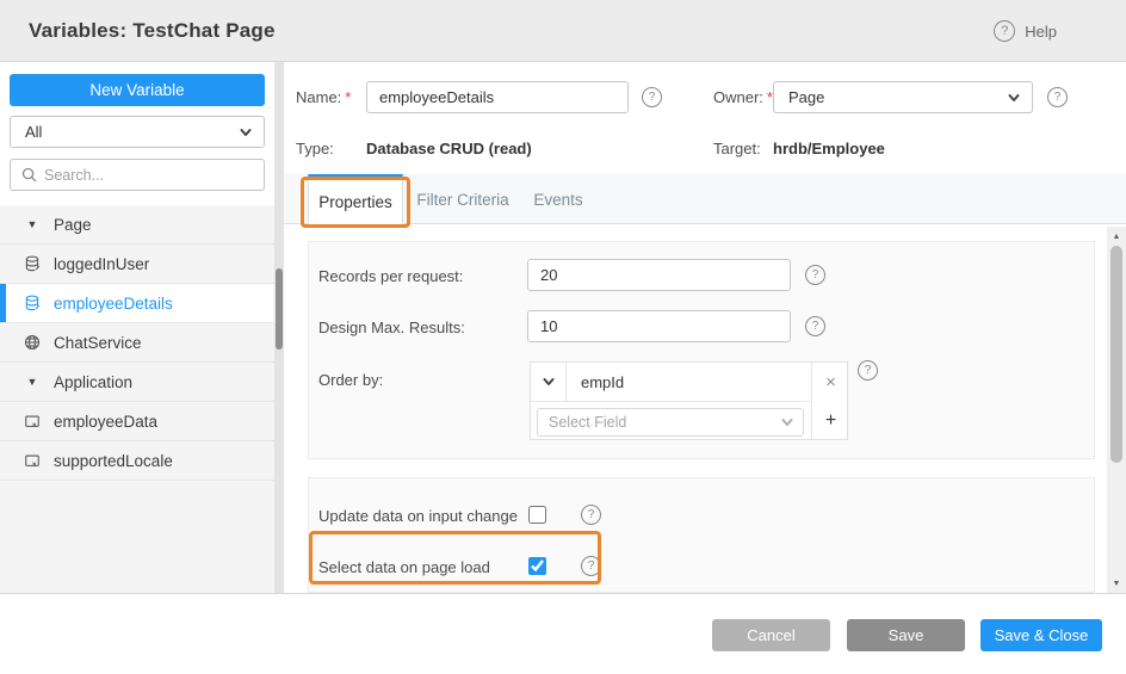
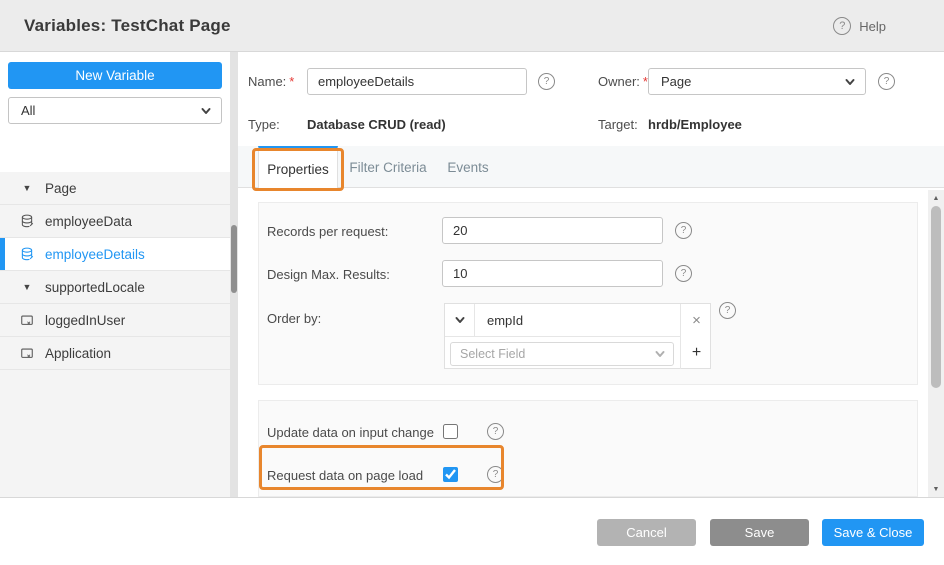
  Variables: TestChat Page
  ?
  Help
  New Variable
  All
- Search...
  ▼
  Page
- loggedInUser
+ employeeData
  employeeDetails
- ChatService
  ▼
- Application
+ supportedLocale
- employeeData
+ loggedInUser
- supportedLocale
+ Application
  Name: *
  employeeDetails
  ?
  Owner: *
  Page
  ?
  Type:
  Database CRUD (read)
  Target:
  hrdb/Employee
  Properties
  Filter Criteria
  Events
  Records per request:
  20
  ?
  Design Max. Results:
  10
  ?
  Order by:
  empId
  ×
  +
  Select Field
  ?
  Update data on input change
  ?
- Select data on page load
+ Request data on page load
  ?
  Cancel
  Save
  Save & Close
